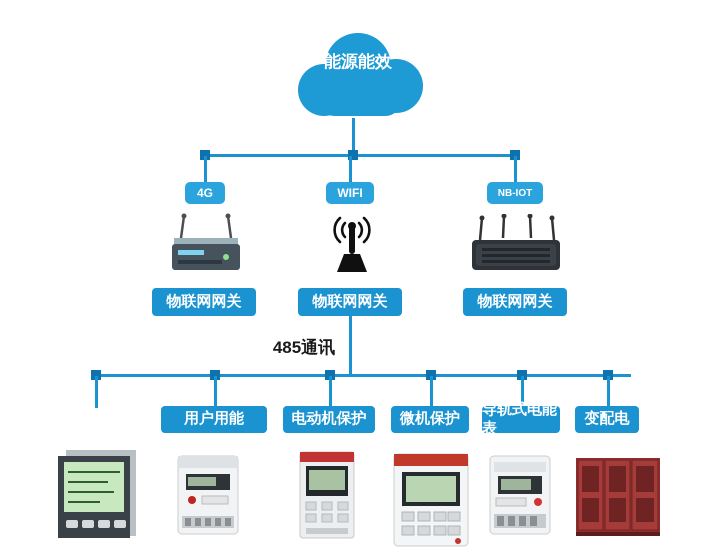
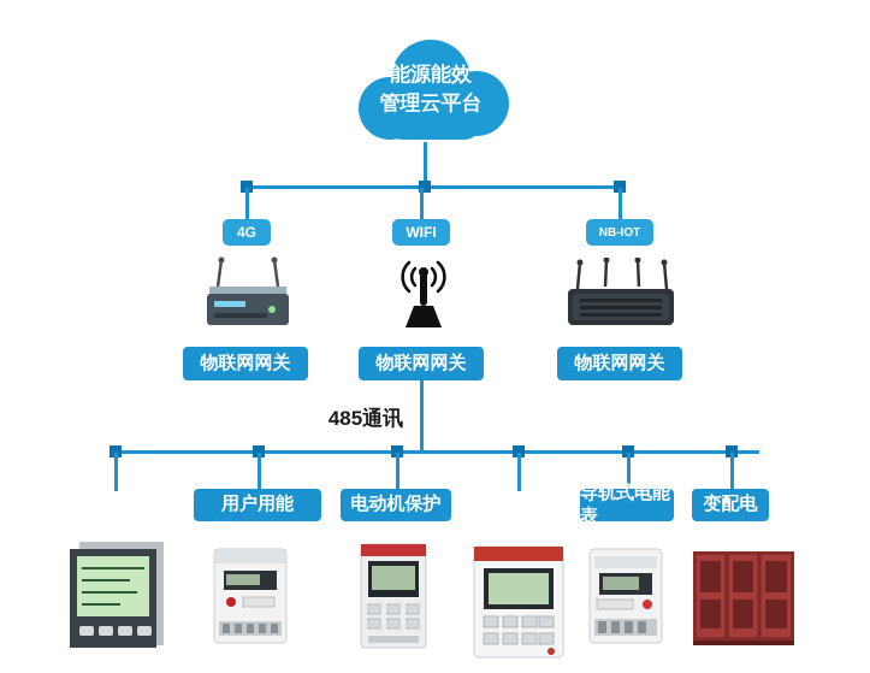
  能源能效
+ 管理云平台
  4G
  WIFI
  NB-IOT
  物联网网关
  物联网网关
  物联网网关
  485通讯
  用户用能
  电动机保护
- 微机保护
  导轨式电能表
  变配电
